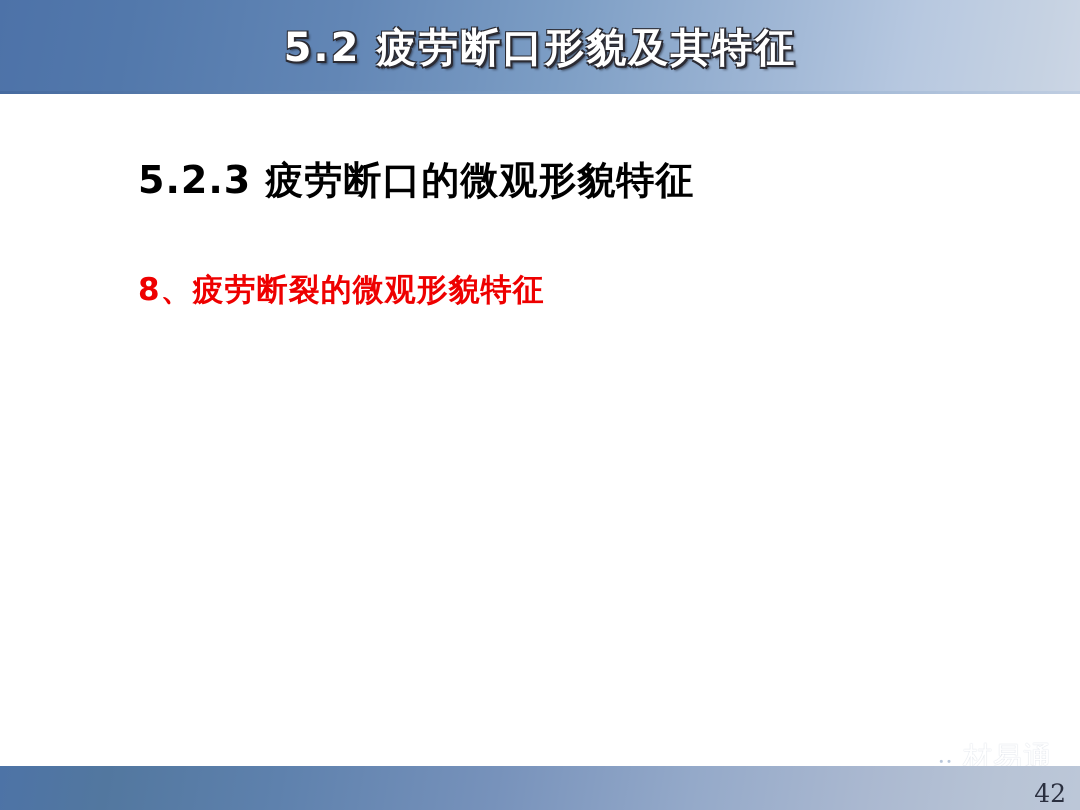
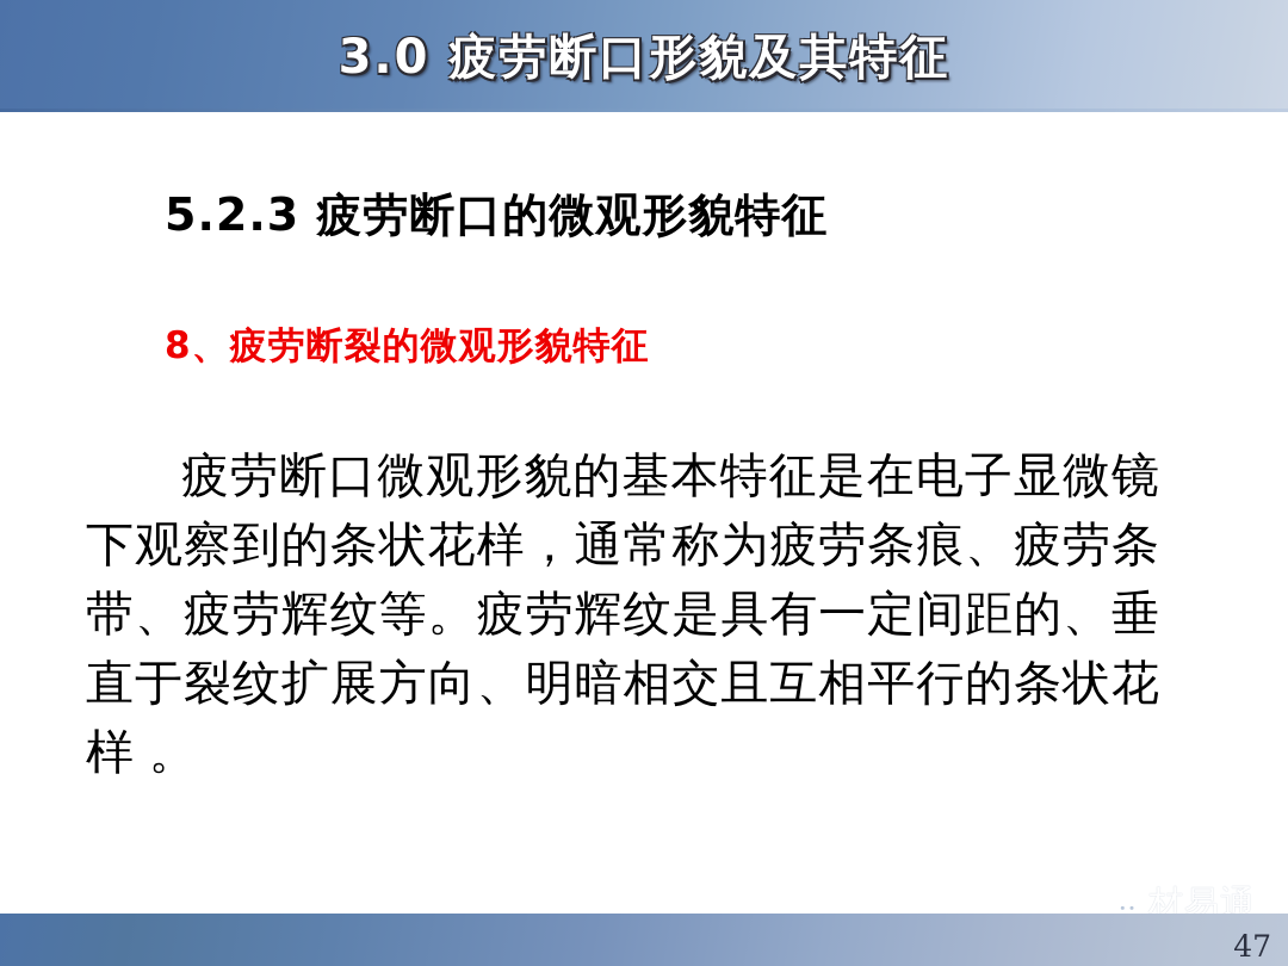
- 5.2 疲劳断口形貌及其特征
+ 3.0 疲劳断口形貌及其特征
  5.2.3 疲劳断口的微观形貌特征
  8、疲劳断裂的微观形貌特征
+ 疲劳断口微观形貌的基本特征是在电子显微镜下观察到的条状花样，通常称为疲劳条痕、疲劳条带、疲劳辉纹等。疲劳辉纹是具有一定间距的、垂直于裂纹扩展方向、明暗相交且互相平行的条状花样 。
  材易通
- 42
+ 47
